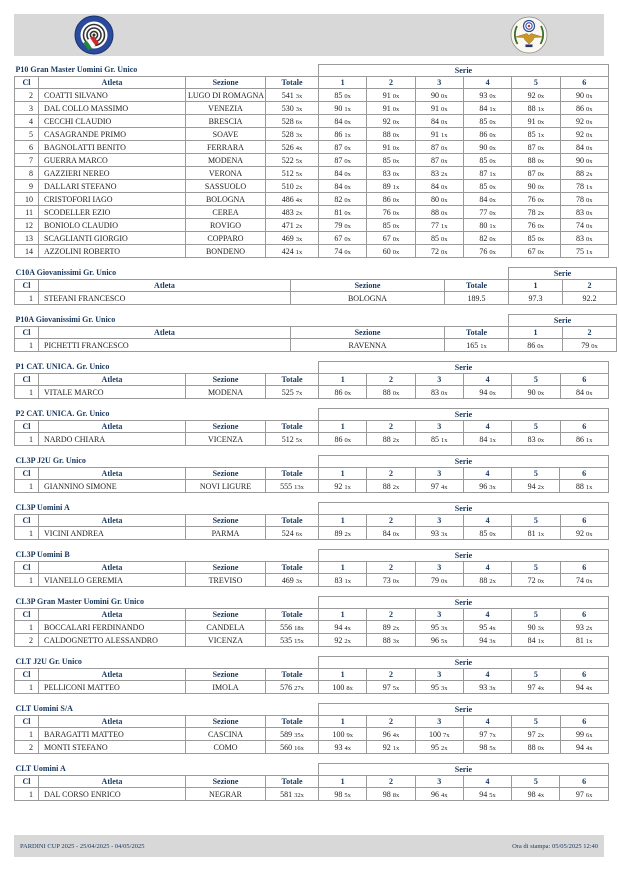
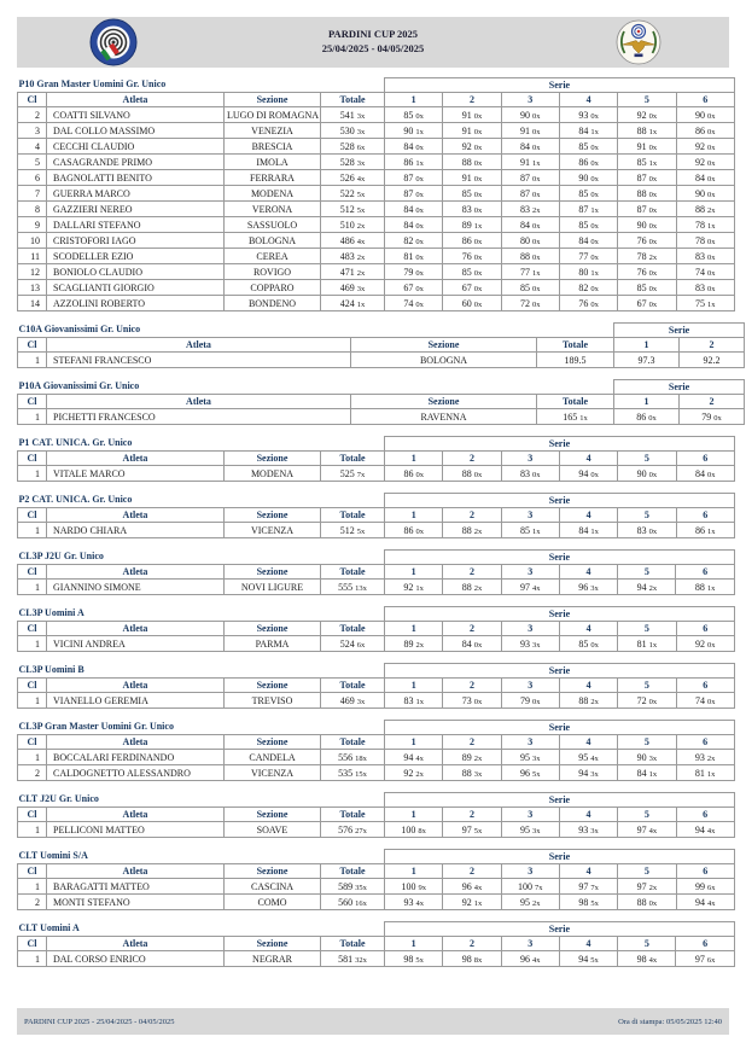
+ PARDINI CUP 2025
+ 25/04/2025 - 04/05/2025
  P10 Gran Master Uomini Gr. Unico	Serie
  Cl	Atleta	Sezione	Totale	1	2	3	4	5	6
  2	COATTI SILVANO	LUGO DI ROMAGNA	541	85	91	90	93	92	90
  3	DAL COLLO MASSIMO	VENEZIA	530	90	91	91	84	88	86
  4	CECCHI CLAUDIO	BRESCIA	528	84	92	84	85	91	92
- 5	CASAGRANDE PRIMO	SOAVE	528	86	88	91	86	85	92
+ 5	CASAGRANDE PRIMO	IMOLA	528	86	88	91	86	85	92
  6	BAGNOLATTI BENITO	FERRARA	526	87	91	87	90	87	84
  7	GUERRA MARCO	MODENA	522	87	85	87	85	88	90
  8	GAZZIERI NEREO	VERONA	512	84	83	83	87	87	88
  9	DALLARI STEFANO	SASSUOLO	510	84	89	84	85	90	78
  10	CRISTOFORI IAGO	BOLOGNA	486	82	86	80	84	76	78
  11	SCODELLER EZIO	CEREA	483	81	76	88	77	78	83
  12	BONIOLO CLAUDIO	ROVIGO	471	79	85	77	80	76	74
  13	SCAGLIANTI GIORGIO	COPPARO	469	67	67	85	82	85	83
  14	AZZOLINI ROBERTO	BONDENO	424	74	60	72	76	67	75
  C10A Giovanissimi Gr. Unico	Serie
  Cl	Atleta	Sezione	Totale	1	2
  1	STEFANI FRANCESCO	BOLOGNA	189.5	97.3	92.2
  P10A Giovanissimi Gr. Unico	Serie
  Cl	Atleta	Sezione	Totale	1	2
  1	PICHETTI FRANCESCO	RAVENNA	165	86	79
  P1 CAT. UNICA. Gr. Unico	Serie
  Cl	Atleta	Sezione	Totale	1	2	3	4	5	6
  1	VITALE MARCO	MODENA	525	86	88	83	94	90	84
  P2 CAT. UNICA. Gr. Unico	Serie
  Cl	Atleta	Sezione	Totale	1	2	3	4	5	6
  1	NARDO CHIARA	VICENZA	512	86	88	85	84	83	86
  CL3P J2U Gr. Unico	Serie
  Cl	Atleta	Sezione	Totale	1	2	3	4	5	6
  1	GIANNINO SIMONE	NOVI LIGURE	555	92	88	97	96	94	88
  CL3P Uomini A	Serie
  Cl	Atleta	Sezione	Totale	1	2	3	4	5	6
  1	VICINI ANDREA	PARMA	524	89	84	93	85	81	92
  CL3P Uomini B	Serie
  Cl	Atleta	Sezione	Totale	1	2	3	4	5	6
  1	VIANELLO GEREMIA	TREVISO	469	83	73	79	88	72	74
  CL3P Gran Master Uomini Gr. Unico	Serie
  Cl	Atleta	Sezione	Totale	1	2	3	4	5	6
  1	BOCCALARI FERDINANDO	CANDELA	556	94	89	95	95	90	93
  2	CALDOGNETTO ALESSANDRO	VICENZA	535	92	88	96	94	84	81
  CLT J2U Gr. Unico	Serie
  Cl	Atleta	Sezione	Totale	1	2	3	4	5	6
- 1	PELLICONI MATTEO	IMOLA	576	100	97	95	93	97	94
+ 1	PELLICONI MATTEO	SOAVE	576	100	97	95	93	97	94
  CLT Uomini S/A	Serie
  Cl	Atleta	Sezione	Totale	1	2	3	4	5	6
  1	BARAGATTI MATTEO	CASCINA	589	100	96	100	97	97	99
  CLT Uomini A	Serie
  Cl	Atleta	Sezione	Totale	1	2	3	4	5	6
  1	DAL CORSO ENRICO	NEGRAR	581	98	98	96	94	98	97
